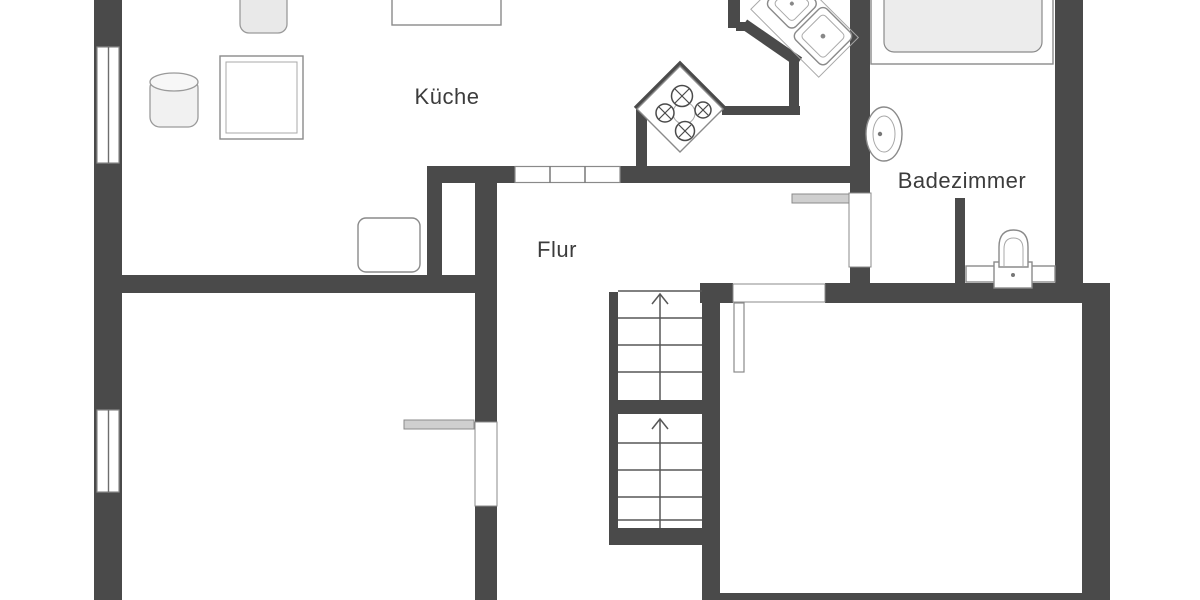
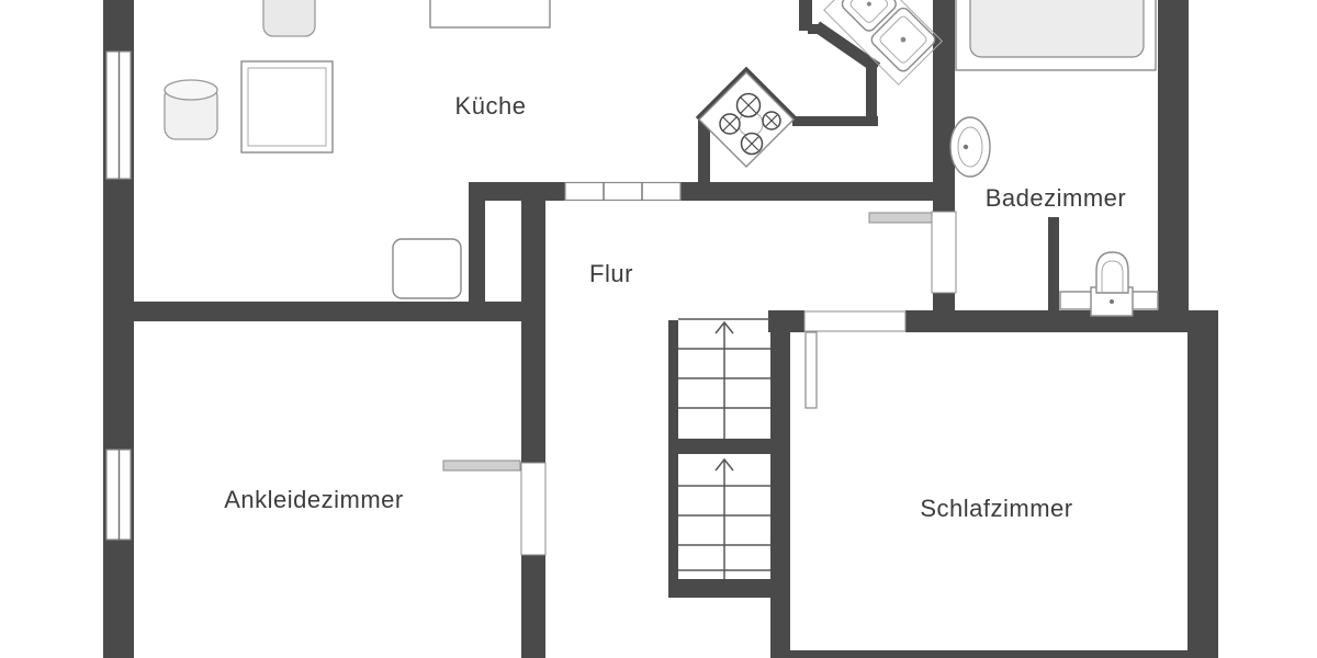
  Küche
  Flur
  Badezimmer
+ Ankleidezimmer
+ Schlafzimmer
